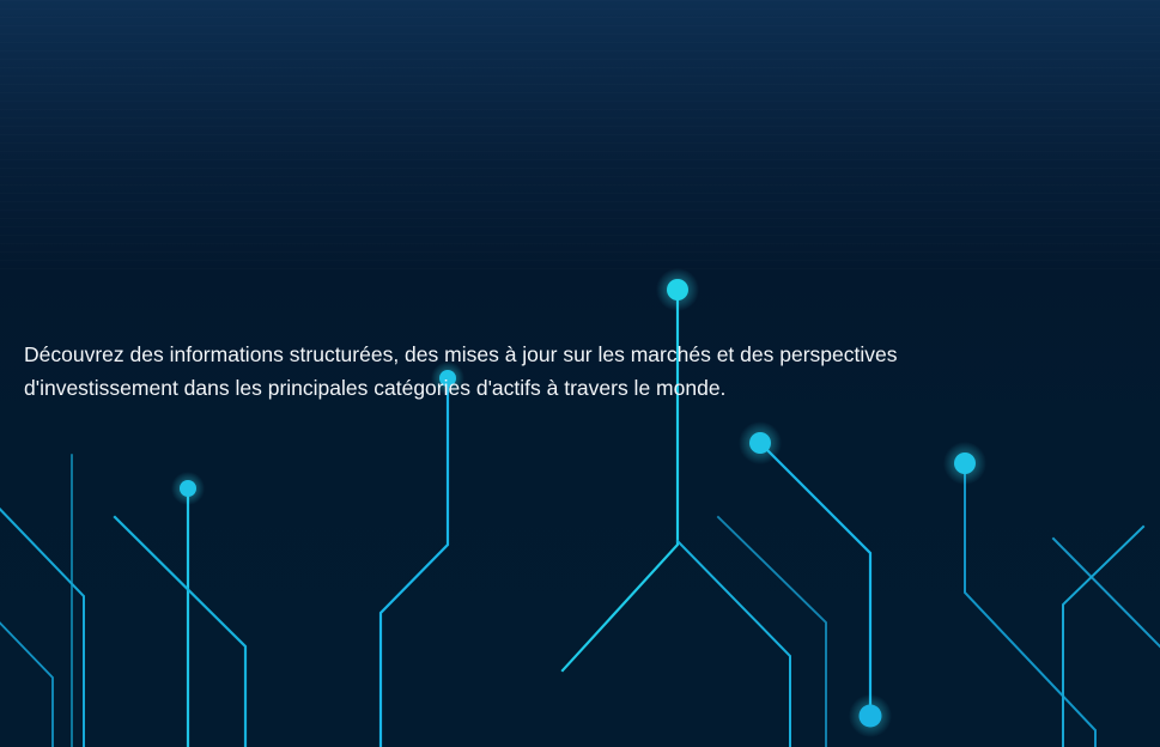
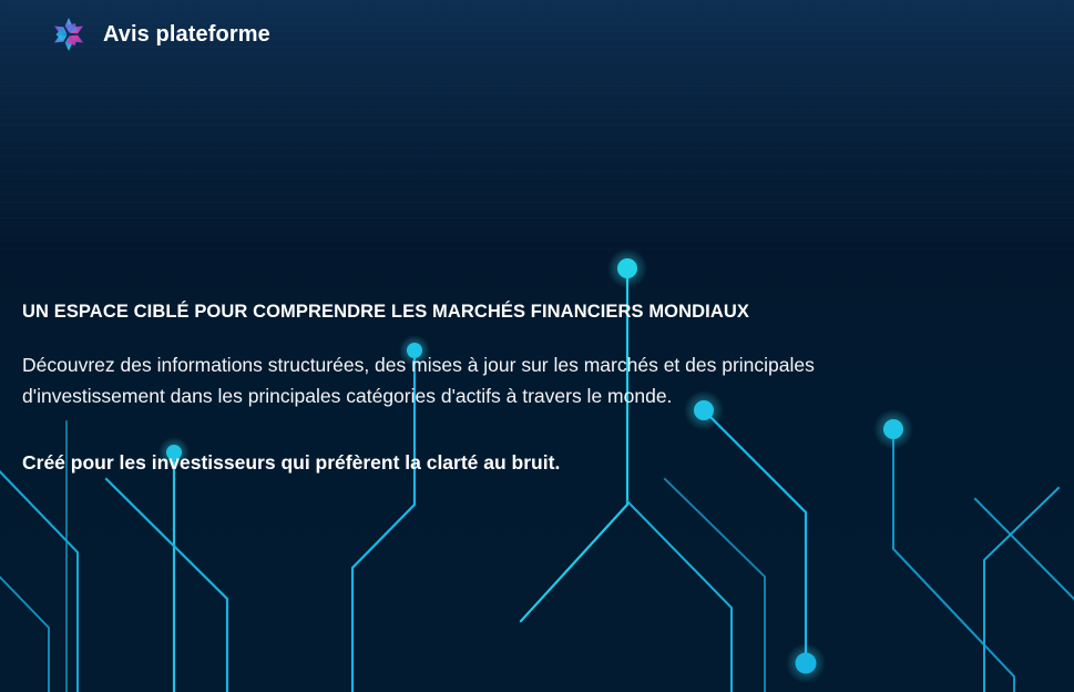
+ Avis plateforme
+ UN ESPACE CIBLÉ POUR COMPRENDRE LES MARCHÉS FINANCIERS MONDIAUX
- Découvrez des informations structurées, des mises à jour sur les marchés et des perspectives d'investissement dans les principales catégories d'actifs à travers le monde.
+ Découvrez des informations structurées, des mises à jour sur les marchés et des principales d'investissement dans les principales catégories d'actifs à travers le monde.
+ Créé pour les investisseurs qui préfèrent la clarté au bruit.
